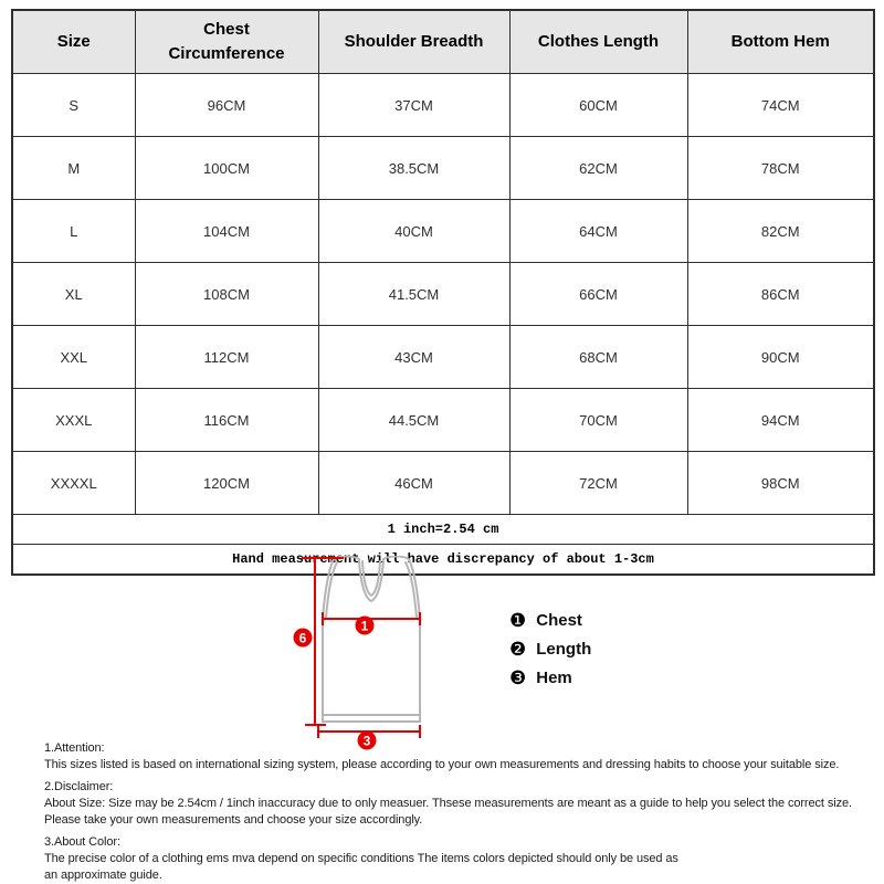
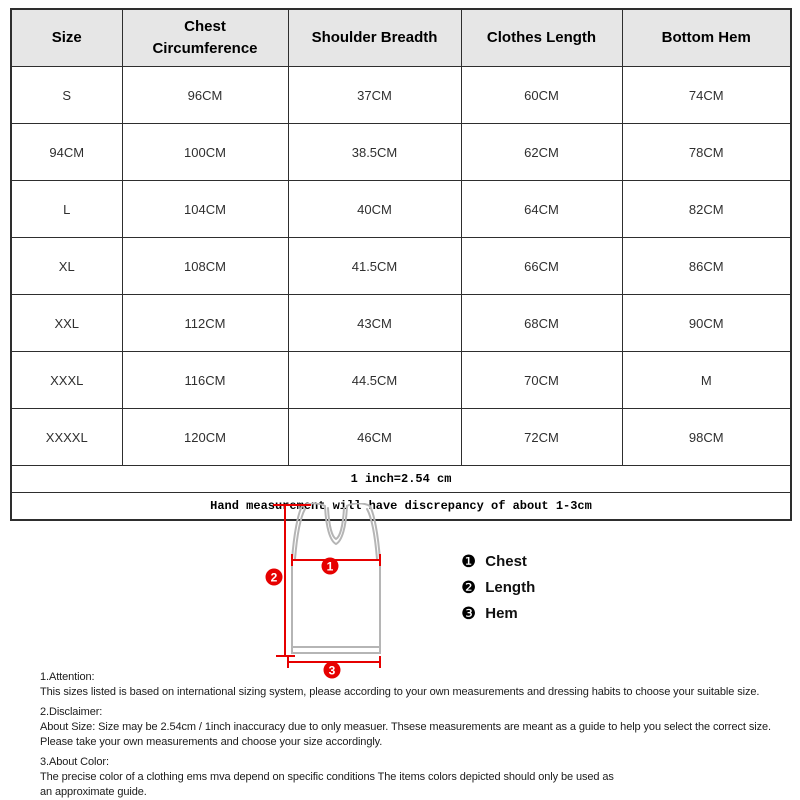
  Size	Chest Circumference	Shoulder Breadth	Clothes Length	Bottom Hem
  S	96CM	37CM	60CM	74CM
- M	100CM	38.5CM	62CM	78CM
+ 94CM	100CM	38.5CM	62CM	78CM
  L	104CM	40CM	64CM	82CM
  XL	108CM	41.5CM	66CM	86CM
  XXL	112CM	43CM	68CM	90CM
- XXXL	116CM	44.5CM	70CM	94CM
+ XXXL	116CM	44.5CM	70CM	M
  XXXXL	120CM	46CM	72CM	98CM
  1 inch=2.54 cm
  Hand measnt will have discrepancy of about 1-3cm
  1
- 6
+ 2
  3
  ❶
  Chest
  ❷
  Length
  ❸
  Hem
  1.Attention:
  This sizes listed is based on international sizing system, please according to your own measurements and dressing habits to choose your suitable size.
  2.Disclaimer:
  About Size: Size may be 2.54cm / 1inch inaccuracy due to only measuer. Thsese measurements are meant as a guide to help you select the correct size.
  Please take your own measurements and choose your size accordingly.
  3.About Color:
  The precise color of a clothing ems mva depend on specific conditions The items colors depicted should only be used as
  an approximate guide.
